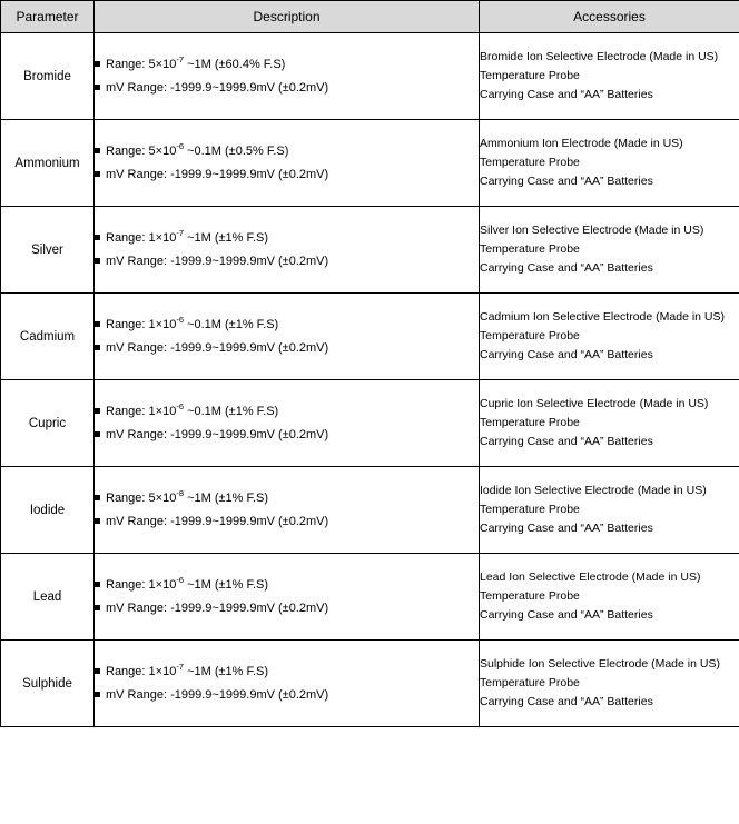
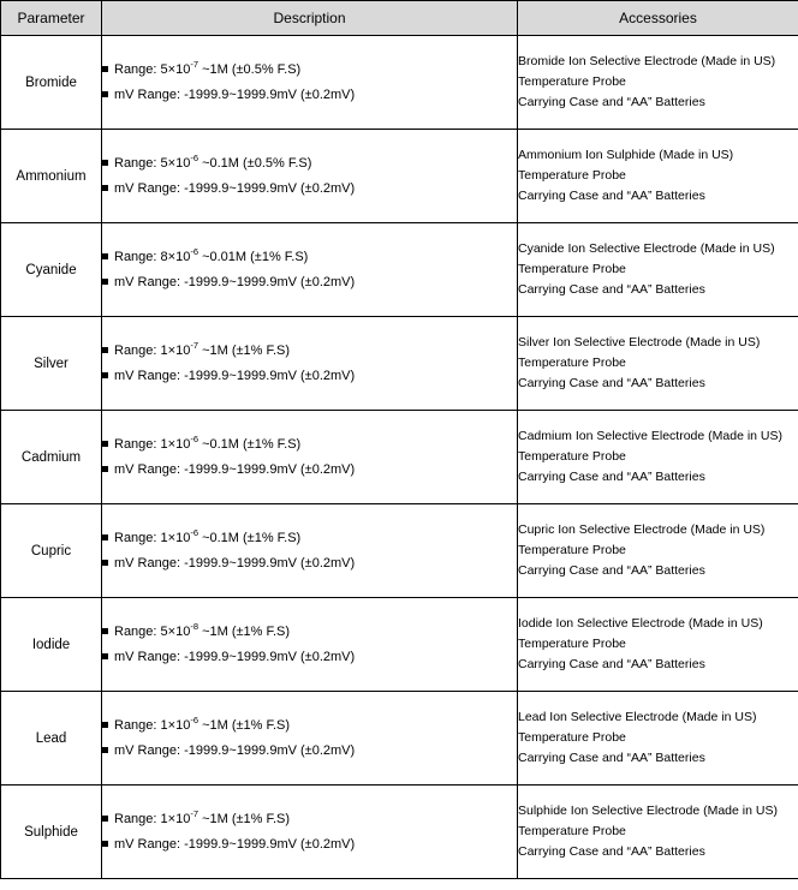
  Parameter	Description	Accessories
- Bromide	Range: 5×10-7 ~1M (±60.4% F.S)mV Range: -1999.9~1999.9mV (±0.2mV)	Bromide Ion Selective Electrode (Made in US)Temperature ProbeCarrying Case and “AA” Batteries
+ Bromide	Range: 5×10-7 ~1M (±0.5% F.S)mV Range: -1999.9~1999.9mV (±0.2mV)	Bromide Ion Selective Electrode (Made in US)Temperature ProbeCarrying Case and “AA” Batteries
- Ammonium	Range: 5×10-6 ~0.1M (±0.5% F.S)mV Range: -1999.9~1999.9mV (±0.2mV)	Ammonium Ion Electrode (Made in US)Temperature ProbeCarrying Case and “AA” Batteries
+ Ammonium	Range: 5×10-6 ~0.1M (±0.5% F.S)mV Range: -1999.9~1999.9mV (±0.2mV)	Ammonium Ion Sulphide (Made in US)Temperature ProbeCarrying Case and “AA” Batteries
+ Cyanide	Range: 8×10-6 ~0.01M (±1% F.S)mV Range: -1999.9~1999.9mV (±0.2mV)	Cyanide Ion Selective Electrode (Made in US)Temperature ProbeCarrying Case and “AA” Batteries
  Silver	Range: 1×10-7 ~1M (±1% F.S)mV Range: -1999.9~1999.9mV (±0.2mV)	Silver Ion Selective Electrode (Made in US)Temperature ProbeCarrying Case and “AA” Batteries
  Cadmium	Range: 1×10-6 ~0.1M (±1% F.S)mV Range: -1999.9~1999.9mV (±0.2mV)	Cadmium Ion Selective Electrode (Made in US)Temperature ProbeCarrying Case and “AA” Batteries
  Cupric	Range: 1×10-6 ~0.1M (±1% F.S)mV Range: -1999.9~1999.9mV (±0.2mV)	Cupric Ion Selective Electrode (Made in US)Temperature ProbeCarrying Case and “AA” Batteries
  Iodide	Range: 5×10-8 ~1M (±1% F.S)mV Range: -1999.9~1999.9mV (±0.2mV)	Iodide Ion Selective Electrode (Made in US)Temperature ProbeCarrying Case and “AA” Batteries
  Lead	Range: 1×10-6 ~1M (±1% F.S)mV Range: -1999.9~1999.9mV (±0.2mV)	Lead Ion Selective Electrode (Made in US)Temperature ProbeCarrying Case and “AA” Batteries
  Sulphide	Range: 1×10-7 ~1M (±1% F.S)mV Range: -1999.9~1999.9mV (±0.2mV)	Sulphide Ion Selective Electrode (Made in US)Temperature ProbeCarrying Case and “AA” Batteries
